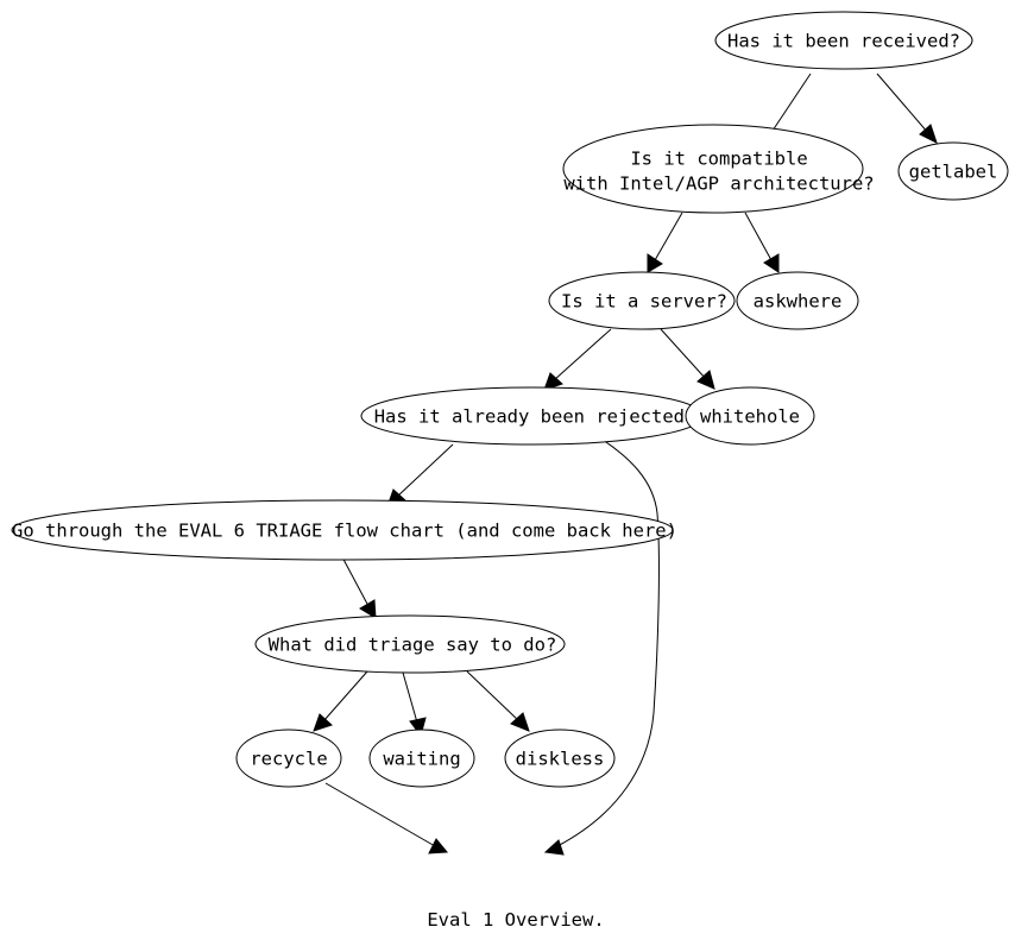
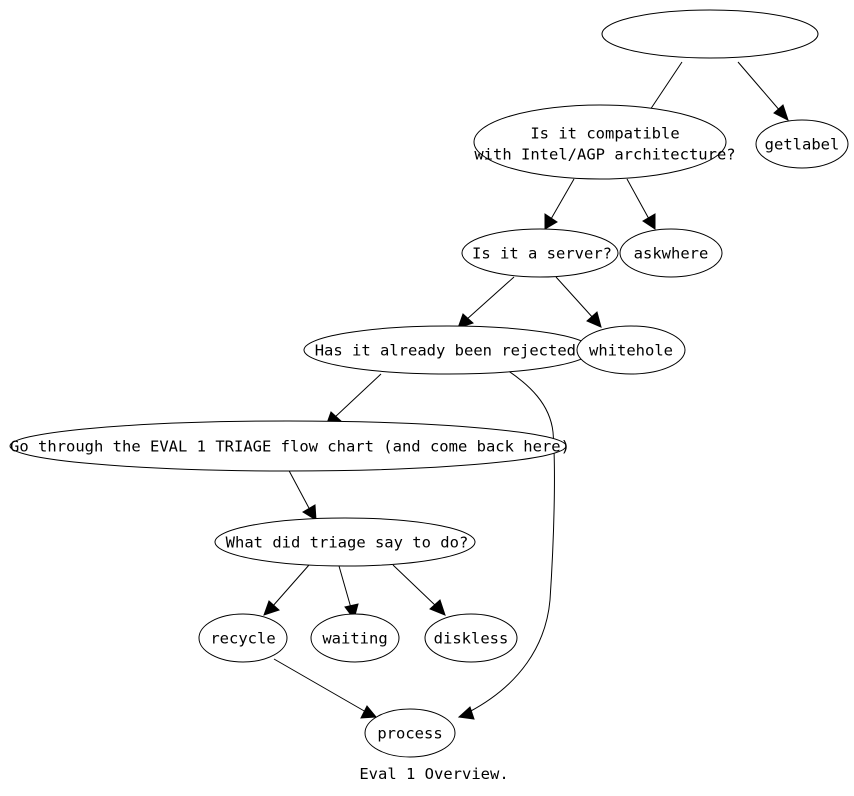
- Has it been received?
  Is it compatible
  with Intel/AGP architecture?
  getlabel
  Is it a server?
  askwhere
  Has it already been rejected
  whitehole
- Go through the EVAL 6 TRIAGE flow chart (and come back here)
+ Go through the EVAL 1 TRIAGE flow chart (and come back here)
  What did triage say to do?
  recycle
  waiting
  diskless
+ process
  Eval 1 Overview.
